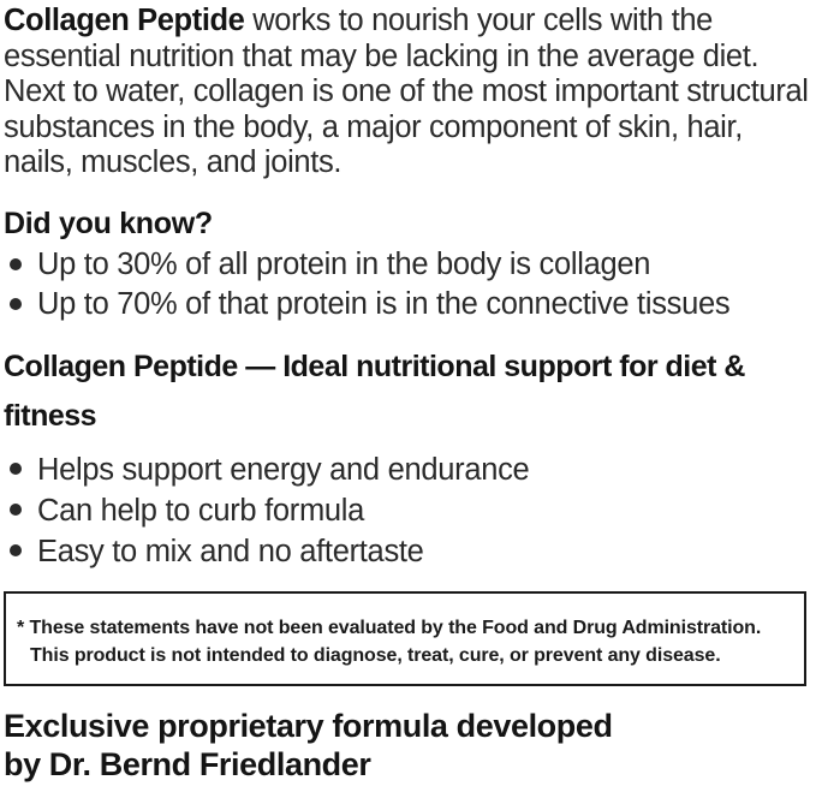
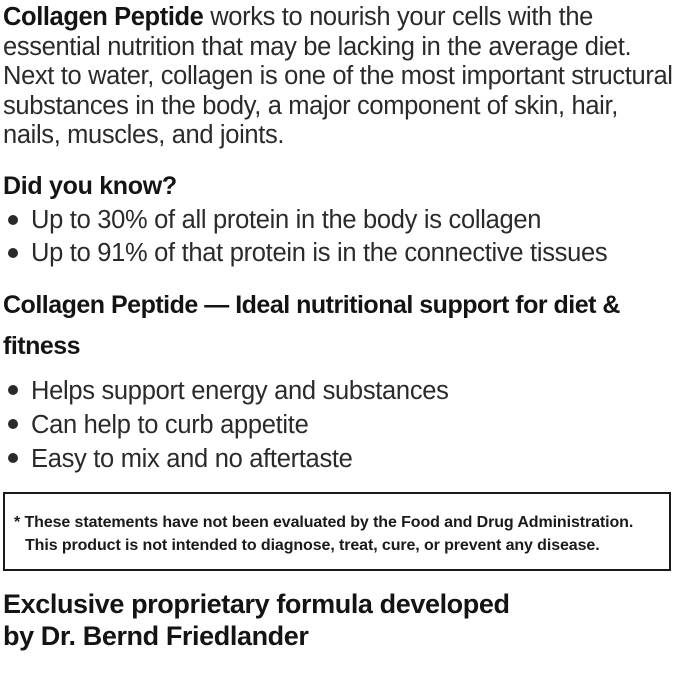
  Collagen Peptide works to nourish your cells with the essential nutrition that may be lacking in the average diet. Next to water, collagen is one of the most important structural substances in the body, a major component of skin, hair, nails, muscles, and joints.
  Did you know?
  Up to 30% of all protein in the body is collagen
- Up to 70% of that protein is in the connective tissues
+ Up to 91% of that protein is in the connective tissues
  Collagen Peptide — Ideal nutritional support for diet &
  fitness
- Helps support energy and endurance
+ Helps support energy and substances
- Can help to curb formula
+ Can help to curb appetite
  Easy to mix and no aftertaste
  * These statements have not been evaluated by the Food and Drug Administration.
  This product is not intended to diagnose, treat, cure, or prevent any disease.
  Exclusive proprietary formula developed
  by Dr. Bernd Friedlander
